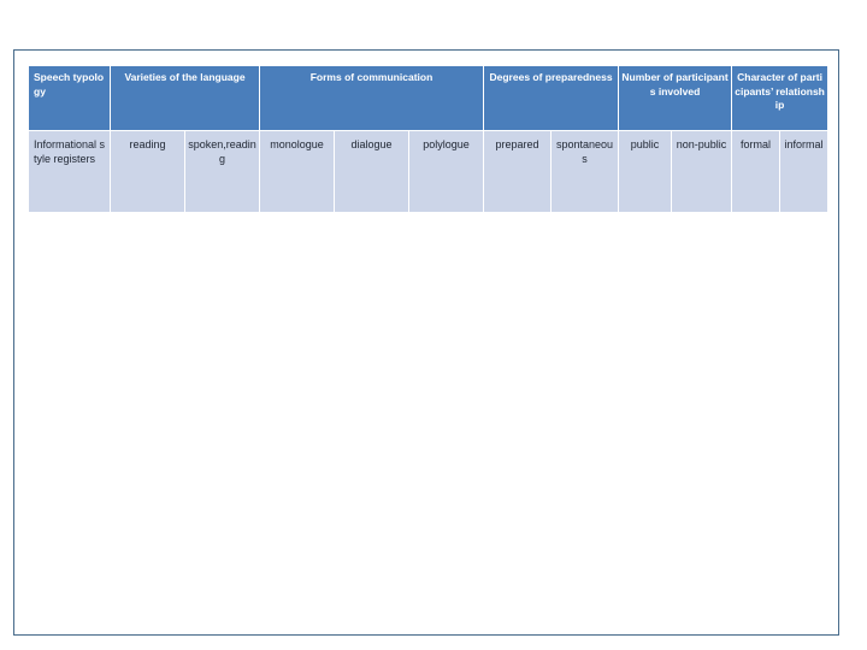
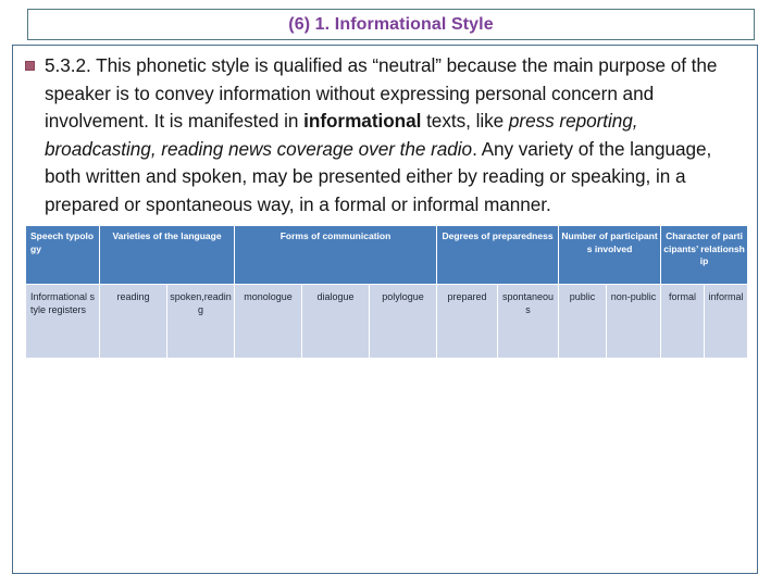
+ (6) 1. Informational Style
+ 5.3.2. This phonetic style is qualified as “neutral” because the main purpose of the speaker is to convey information without expressing personal concern and involvement. It is manifested in informational texts, like press reporting, broadcasting, reading news coverage over the radio. Any variety of the language, both written and spoken, may be presented either by reading or speaking, in a prepared or spontaneous way, in a formal or informal manner.
  Speech typology	Varieties of the language	Forms of communication	Degrees of preparedness	Number of participants involved	Character of participants’ relationship
  Informational style registers	reading	spoken,reading	monologue	dialogue	polylogue	prepared	spontaneous	public	non-public	formal	informal
